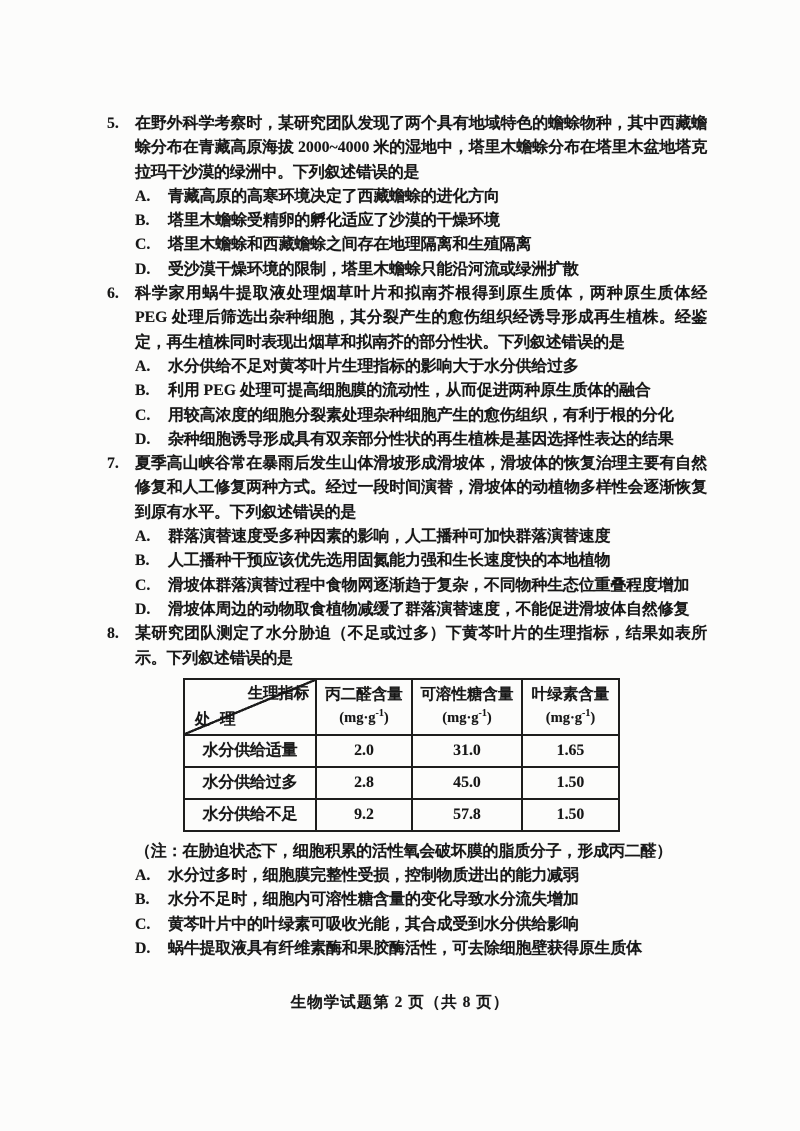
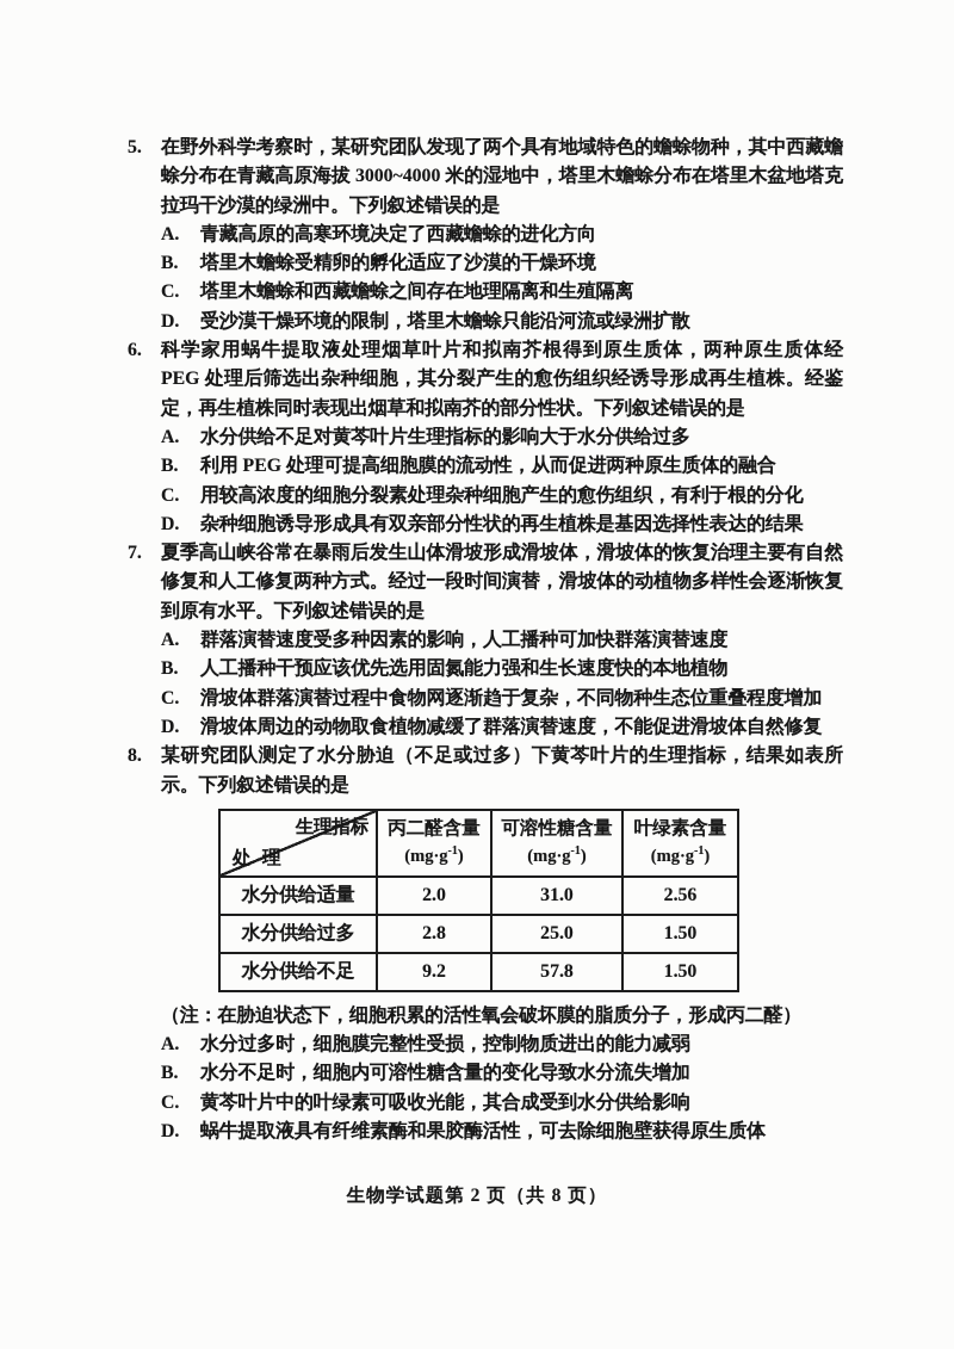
  5.
- 在野外科学考察时，某研究团队发现了两个具有地域特色的蟾蜍物种，其中西藏蟾蜍分布在青藏高原海拔 2000~4000 米的湿地中，塔里木蟾蜍分布在塔里木盆地塔克拉玛干沙漠的绿洲中。下列叙述错误的是
+ 在野外科学考察时，某研究团队发现了两个具有地域特色的蟾蜍物种，其中西藏蟾蜍分布在青藏高原海拔 3000~4000 米的湿地中，塔里木蟾蜍分布在塔里木盆地塔克拉玛干沙漠的绿洲中。下列叙述错误的是
  A.
  青藏高原的高寒环境决定了西藏蟾蜍的进化方向
  B.
  塔里木蟾蜍受精卵的孵化适应了沙漠的干燥环境
  C.
  塔里木蟾蜍和西藏蟾蜍之间存在地理隔离和生殖隔离
  D.
  受沙漠干燥环境的限制，塔里木蟾蜍只能沿河流或绿洲扩散
  6.
  科学家用蜗牛提取液处理烟草叶片和拟南芥根得到原生质体，两种原生质体经 PEG 处理后筛选出杂种细胞，其分裂产生的愈伤组织经诱导形成再生植株。经鉴定，再生植株同时表现出烟草和拟南芥的部分性状。下列叙述错误的是
  A.
  水分供给不足对黄芩叶片生理指标的影响大于水分供给过多
  B.
  利用 PEG 处理可提高细胞膜的流动性，从而促进两种原生质体的融合
  C.
  用较高浓度的细胞分裂素处理杂种细胞产生的愈伤组织，有利于根的分化
  D.
  杂种细胞诱导形成具有双亲部分性状的再生植株是基因选择性表达的结果
  7.
  夏季高山峡谷常在暴雨后发生山体滑坡形成滑坡体，滑坡体的恢复治理主要有自然修复和人工修复两种方式。经过一段时间演替，滑坡体的动植物多样性会逐渐恢复到原有水平。下列叙述错误的是
  A.
  群落演替速度受多种因素的影响，人工播种可加快群落演替速度
  B.
  人工播种干预应该优先选用固氮能力强和生长速度快的本地植物
  C.
  滑坡体群落演替过程中食物网逐渐趋于复杂，不同物种生态位重叠程度增加
  D.
  滑坡体周边的动物取食植物减缓了群落演替速度，不能促进滑坡体自然修复
  8.
  某研究团队测定了水分胁迫（不足或过多）下黄芩叶片的生理指标，结果如表所示。下列叙述错误的是
  生理指标 处 理	丙二醛含量 (mg·g-1)	可溶性糖含量 (mg·g-1)	叶绿素含量 (mg·g-1)
- 水分供给适量	2.0	31.0	1.65
+ 水分供给适量	2.0	31.0	2.56
- 水分供给过多	2.8	45.0	1.50
+ 水分供给过多	2.8	25.0	1.50
  水分供给不足	9.2	57.8	1.50
  （注：在胁迫状态下，细胞积累的活性氧会破坏膜的脂质分子，形成丙二醛）
  A.
  水分过多时，细胞膜完整性受损，控制物质进出的能力减弱
  B.
  水分不足时，细胞内可溶性糖含量的变化导致水分流失增加
  C.
  黄芩叶片中的叶绿素可吸收光能，其合成受到水分供给影响
  D.
  蜗牛提取液具有纤维素酶和果胶酶活性，可去除细胞壁获得原生质体
  生物学试题第 2 页（共 8 页）
